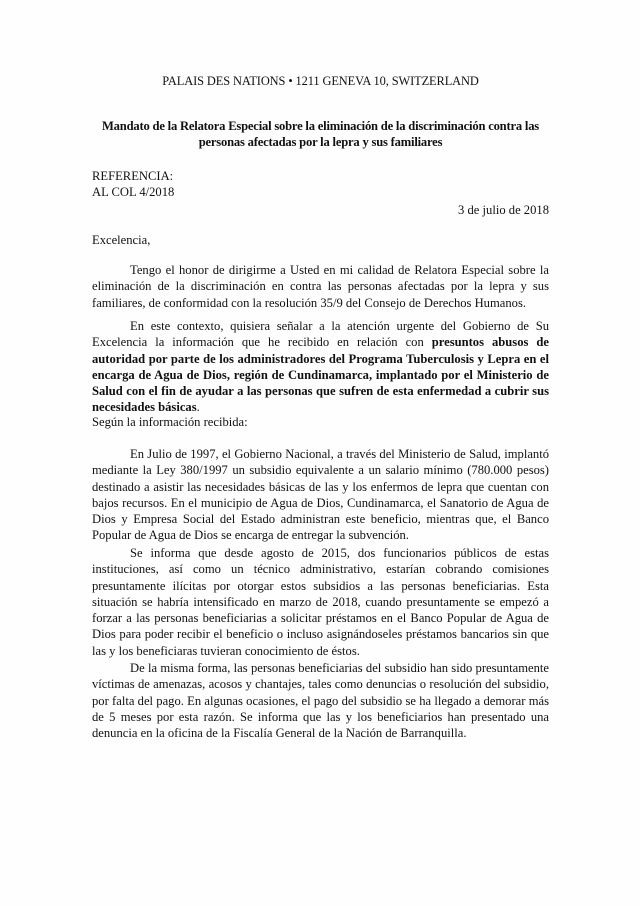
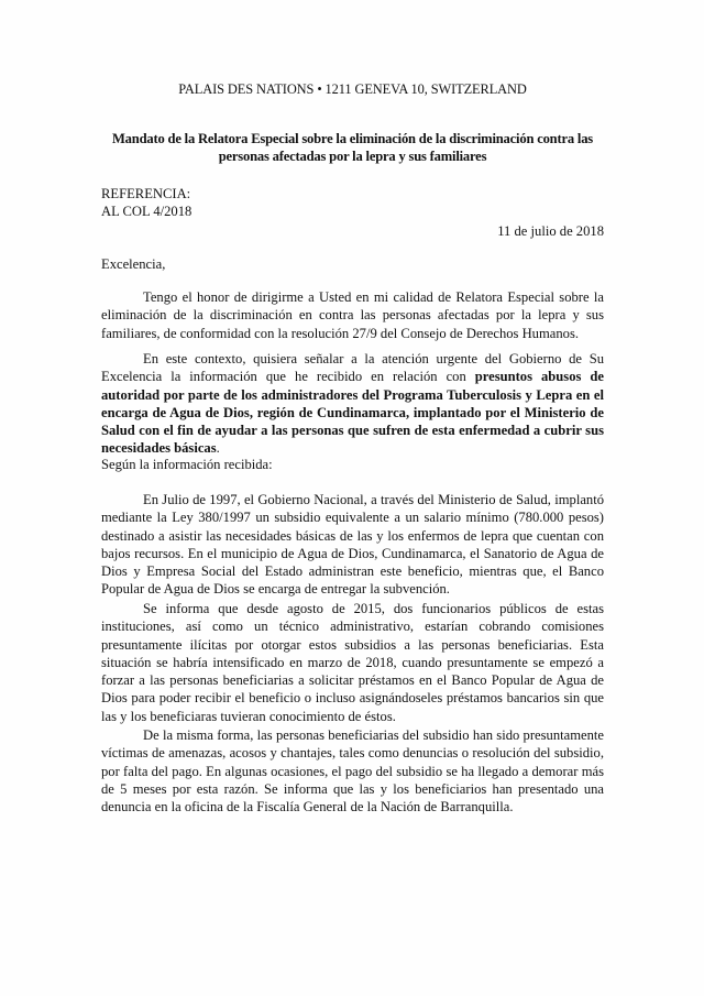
  PALAIS DES NATIONS • 1211 GENEVA 10, SWITZERLAND
  Mandato de la Relatora Especial sobre la eliminación de la discriminación contra las personas afectadas por la lepra y sus familiares
  REFERENCIA:
  AL COL 4/2018
- 3 de julio de 2018
+ 11 de julio de 2018
  Excelencia,
- Tengo el honor de dirigirme a Usted en mi calidad de Relatora Especial sobre la eliminación de la discriminación en contra las personas afectadas por la lepra y sus familiares, de conformidad con la resolución 35/9 del Consejo de Derechos Humanos.
+ Tengo el honor de dirigirme a Usted en mi calidad de Relatora Especial sobre la eliminación de la discriminación en contra las personas afectadas por la lepra y sus familiares, de conformidad con la resolución 27/9 del Consejo de Derechos Humanos.
  En este contexto, quisiera señalar a la atención urgente del Gobierno de Su Excelencia la información que he recibido en relación con presuntos abusos de autoridad por parte de los administradores del Programa Tuberculosis y Lepra en el encarga de Agua de Dios, región de Cundinamarca, implantado por el Ministerio de Salud con el fin de ayudar a las personas que sufren de esta enfermedad a cubrir sus necesidades básicas.
  Según la información recibida:
  En Julio de 1997, el Gobierno Nacional, a través del Ministerio de Salud, implantó mediante la Ley 380/1997 un subsidio equivalente a un salario mínimo (780.000 pesos) destinado a asistir las necesidades básicas de las y los enfermos de lepra que cuentan con bajos recursos. En el municipio de Agua de Dios, Cundinamarca, el Sanatorio de Agua de Dios y Empresa Social del Estado administran este beneficio, mientras que, el Banco Popular de Agua de Dios se encarga de entregar la subvención.
  Se informa que desde agosto de 2015, dos funcionarios públicos de estas instituciones, así como un técnico administrativo, estarían cobrando comisiones presuntamente ilícitas por otorgar estos subsidios a las personas beneficiarias. Esta situación se habría intensificado en marzo de 2018, cuando presuntamente se empezó a forzar a las personas beneficiarias a solicitar préstamos en el Banco Popular de Agua de Dios para poder recibir el beneficio o incluso asignándoseles préstamos bancarios sin que las y los beneficiaras tuvieran conocimiento de éstos.
  De la misma forma, las personas beneficiarias del subsidio han sido presuntamente víctimas de amenazas, acosos y chantajes, tales como denuncias o resolución del subsidio, por falta del pago. En algunas ocasiones, el pago del subsidio se ha llegado a demorar más de 5 meses por esta razón. Se informa que las y los beneficiarios han presentado una denuncia en la oficina de la Fiscalía General de la Nación de Barranquilla.
